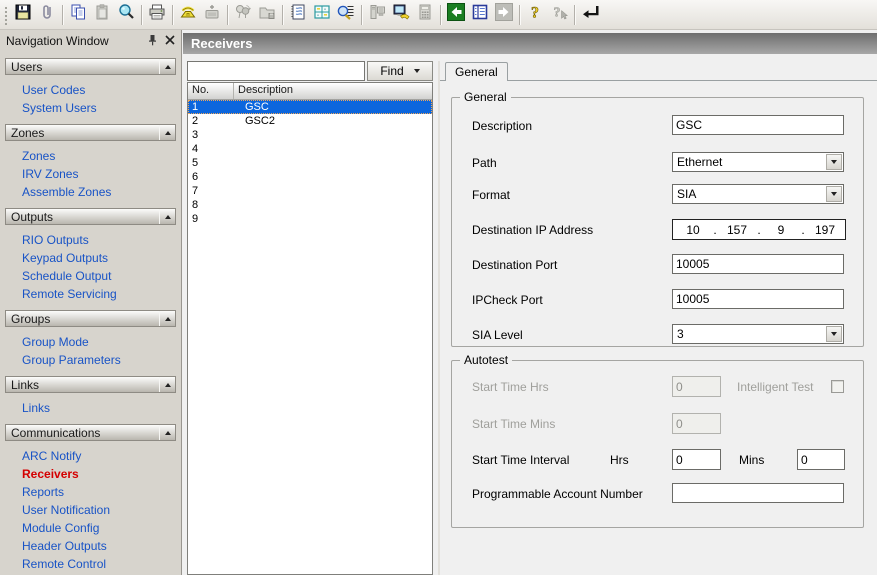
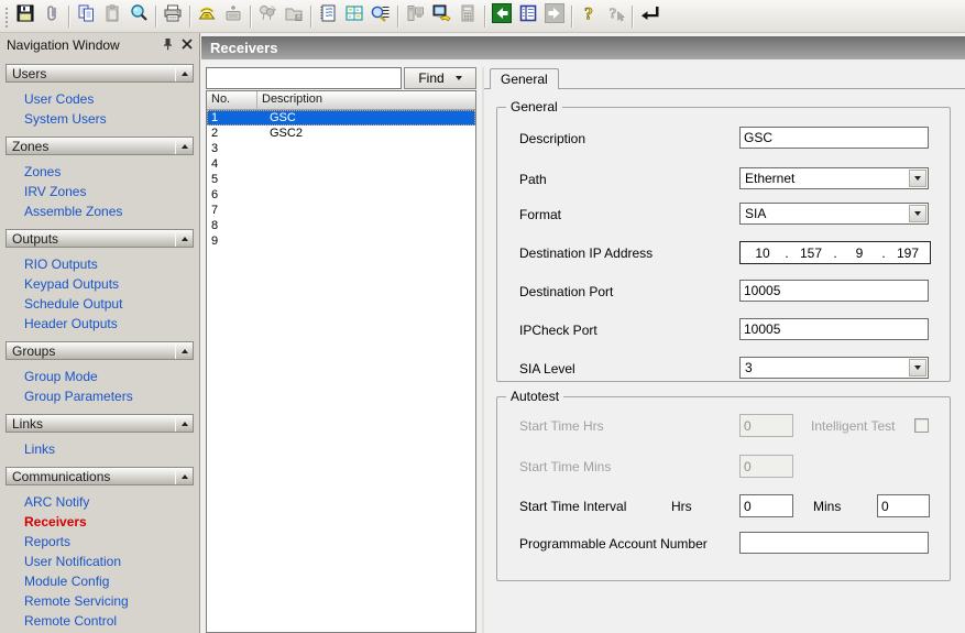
  ?
  ?
  Navigation Window
  Users
  User Codes
  System Users
  Zones
  Zones
  IRV Zones
  Assemble Zones
  Outputs
  RIO Outputs
  Keypad Outputs
  Schedule Output
- Remote Servicing
+ Header Outputs
  Groups
  Group Mode
  Group Parameters
  Links
  Links
  Communications
  ARC Notify
  Receivers
  Reports
  User Notification
  Module Config
- Header Outputs
+ Remote Servicing
  Remote Control
  Receivers
  Find
  No.
  Description
  1
  GSC
  2
  GSC2
  3
  4
  5
  6
  7
  8
  9
  General
  General
  Description
  GSC
  Path
  Ethernet
  Format
  SIA
  Destination IP Address
  10
  .
  157
  .
  9
  .
  197
  Destination Port
  10005
  IPCheck Port
  10005
  SIA Level
  3
  Autotest
  Start Time Hrs
  0
  Intelligent Test
  Start Time Mins
  0
  Start Time Interval
  Hrs
  0
  Mins
  0
  Programmable Account Number
